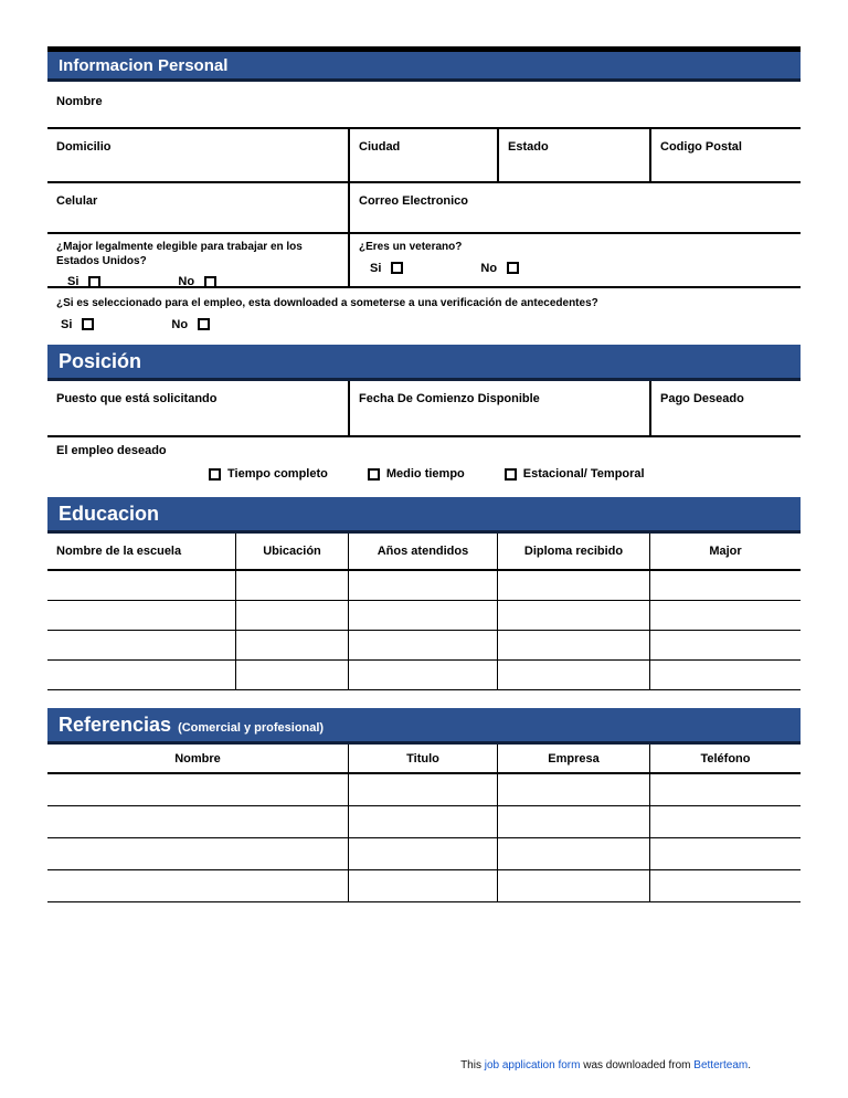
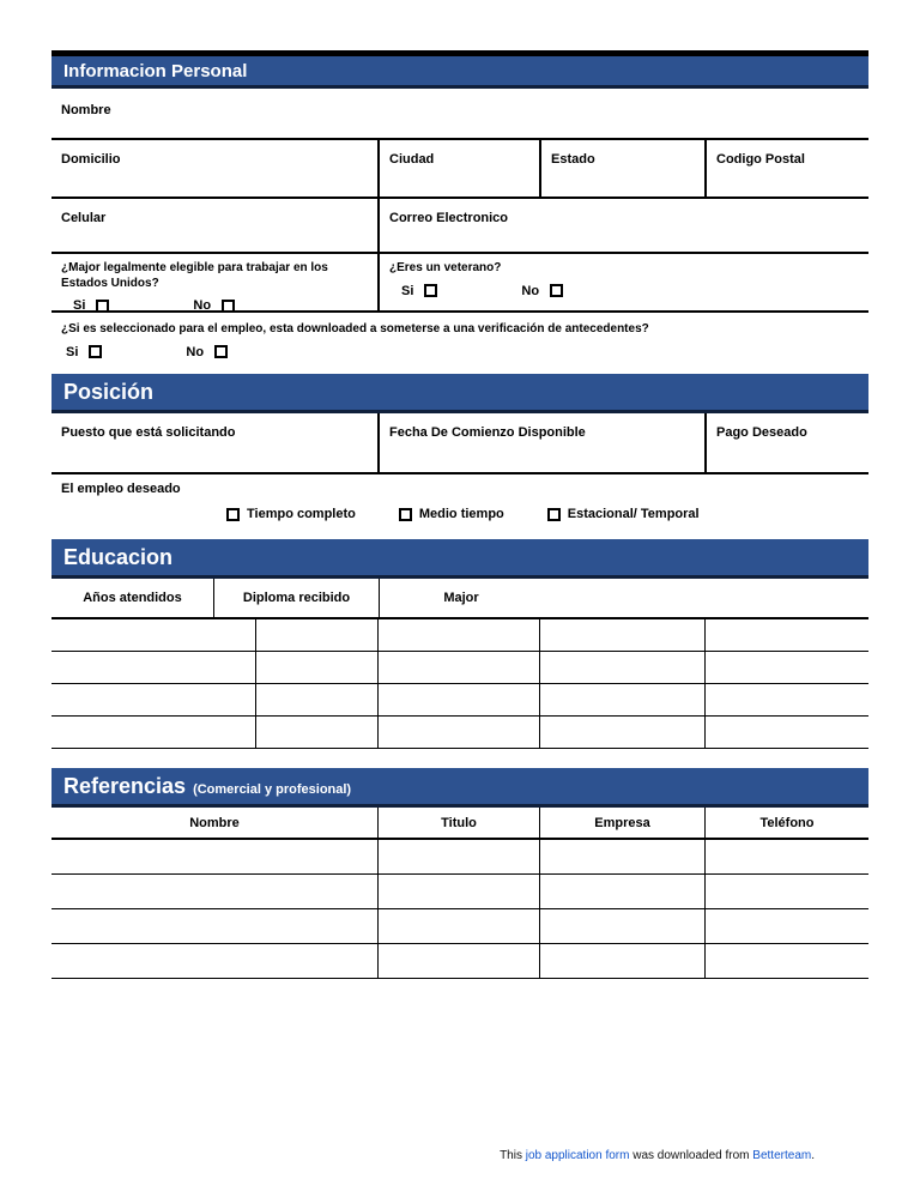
  Informacion Personal
  Nombre
  Domicilio
  Ciudad
  Estado
  Codigo Postal
  Celular
  Correo Electronico
  ¿Major legalmente elegible para trabajar en los Estados Unidos?
  Si
  No
  ¿Eres un veterano?
  Si
  No
  ¿Si es seleccionado para el empleo, esta downloaded a someterse a una verificación de antecedentes?
  Si
  No
  Posición
  Puesto que está solicitando
  Fecha De Comienzo Disponible
  Pago Deseado
  El empleo deseado
  Tiempo completo
  Medio tiempo
  Estacional/ Temporal
  Educacion
- Nombre de la escuela
- Ubicación
  Años atendidos
  Diploma recibido
  Major
  Referencias
  (Comercial y profesional)
  Nombre
  Titulo
  Empresa
  Teléfono
  This job application form was downloaded from Betterteam.
